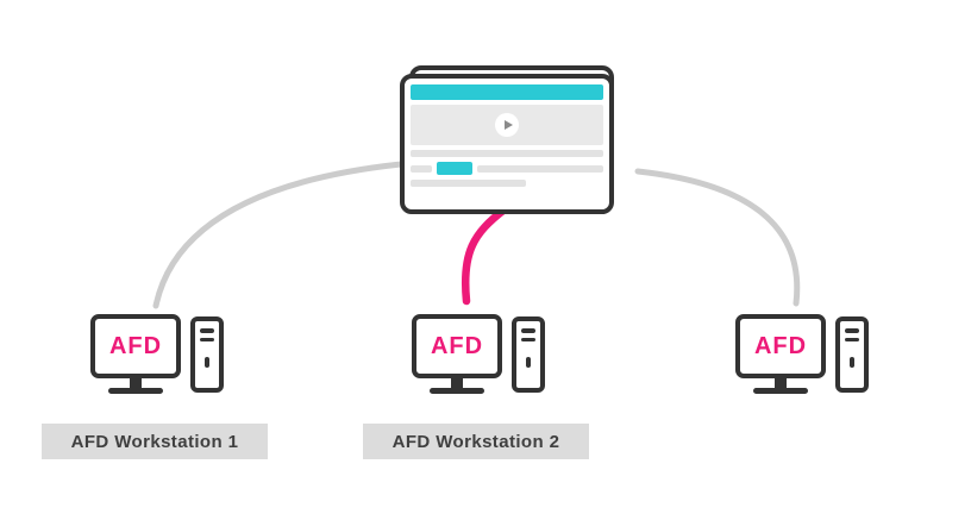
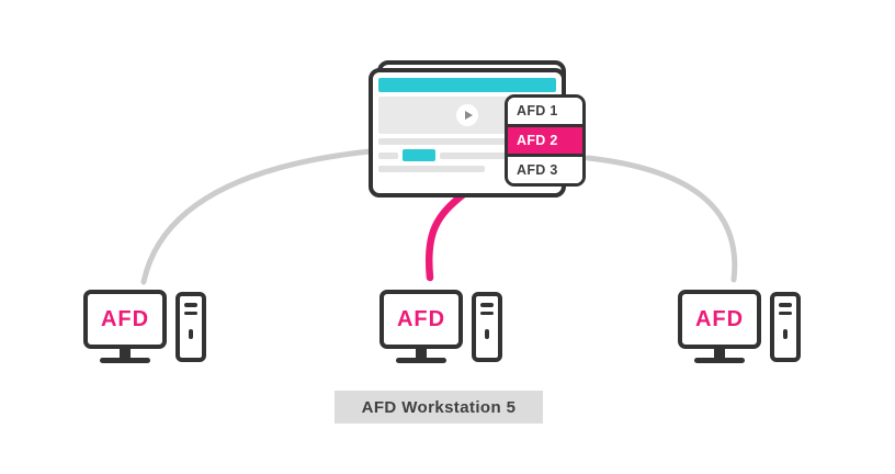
+ AFD 1
+ AFD 2
+ AFD 3
  AFD
- AFD Workstation 1
  AFD
- AFD Workstation 2
+ AFD Workstation 5
  AFD
